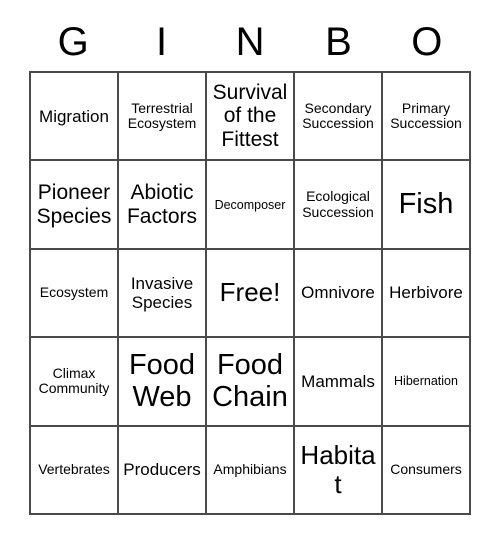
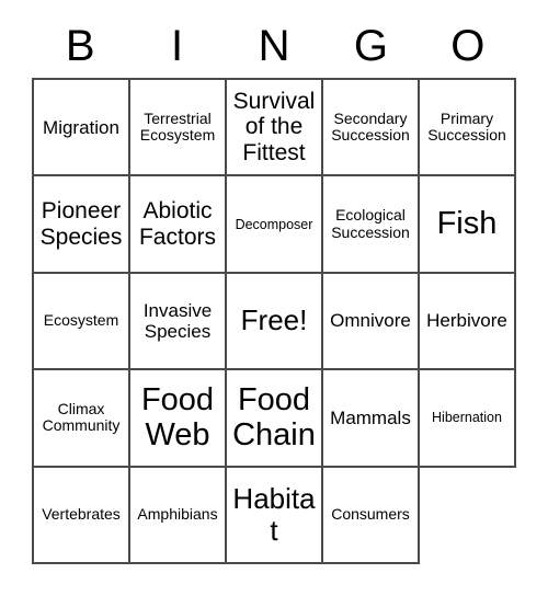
- G
+ B
  I
  N
- B
+ G
  O
  Migration
  Terrestrial Ecosystem
  Survival of the Fittest
  Secondary Succession
  Primary Succession
  Pioneer Species
  Abiotic Factors
  Decomposer
  Ecological Succession
  Fish
  Ecosystem
  Invasive Species
  Free!
  Omnivore
  Herbivore
  Climax Community
  Food Web
  Food Chain
  Mammals
  Hibernation
  Vertebrates
- Producers
  Amphibians
  Habitat
  Consumers
